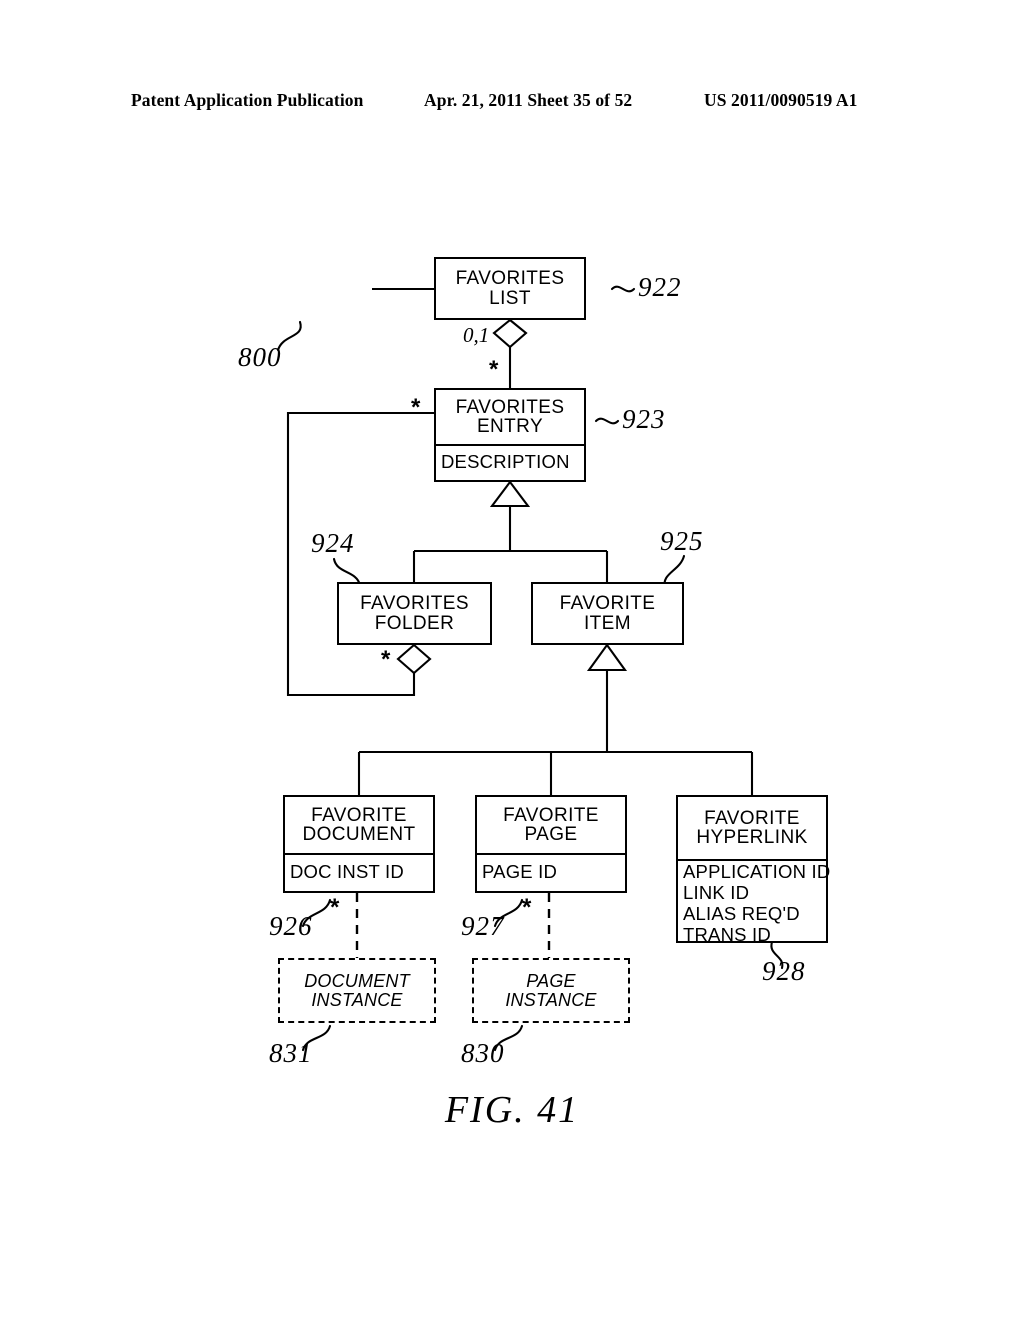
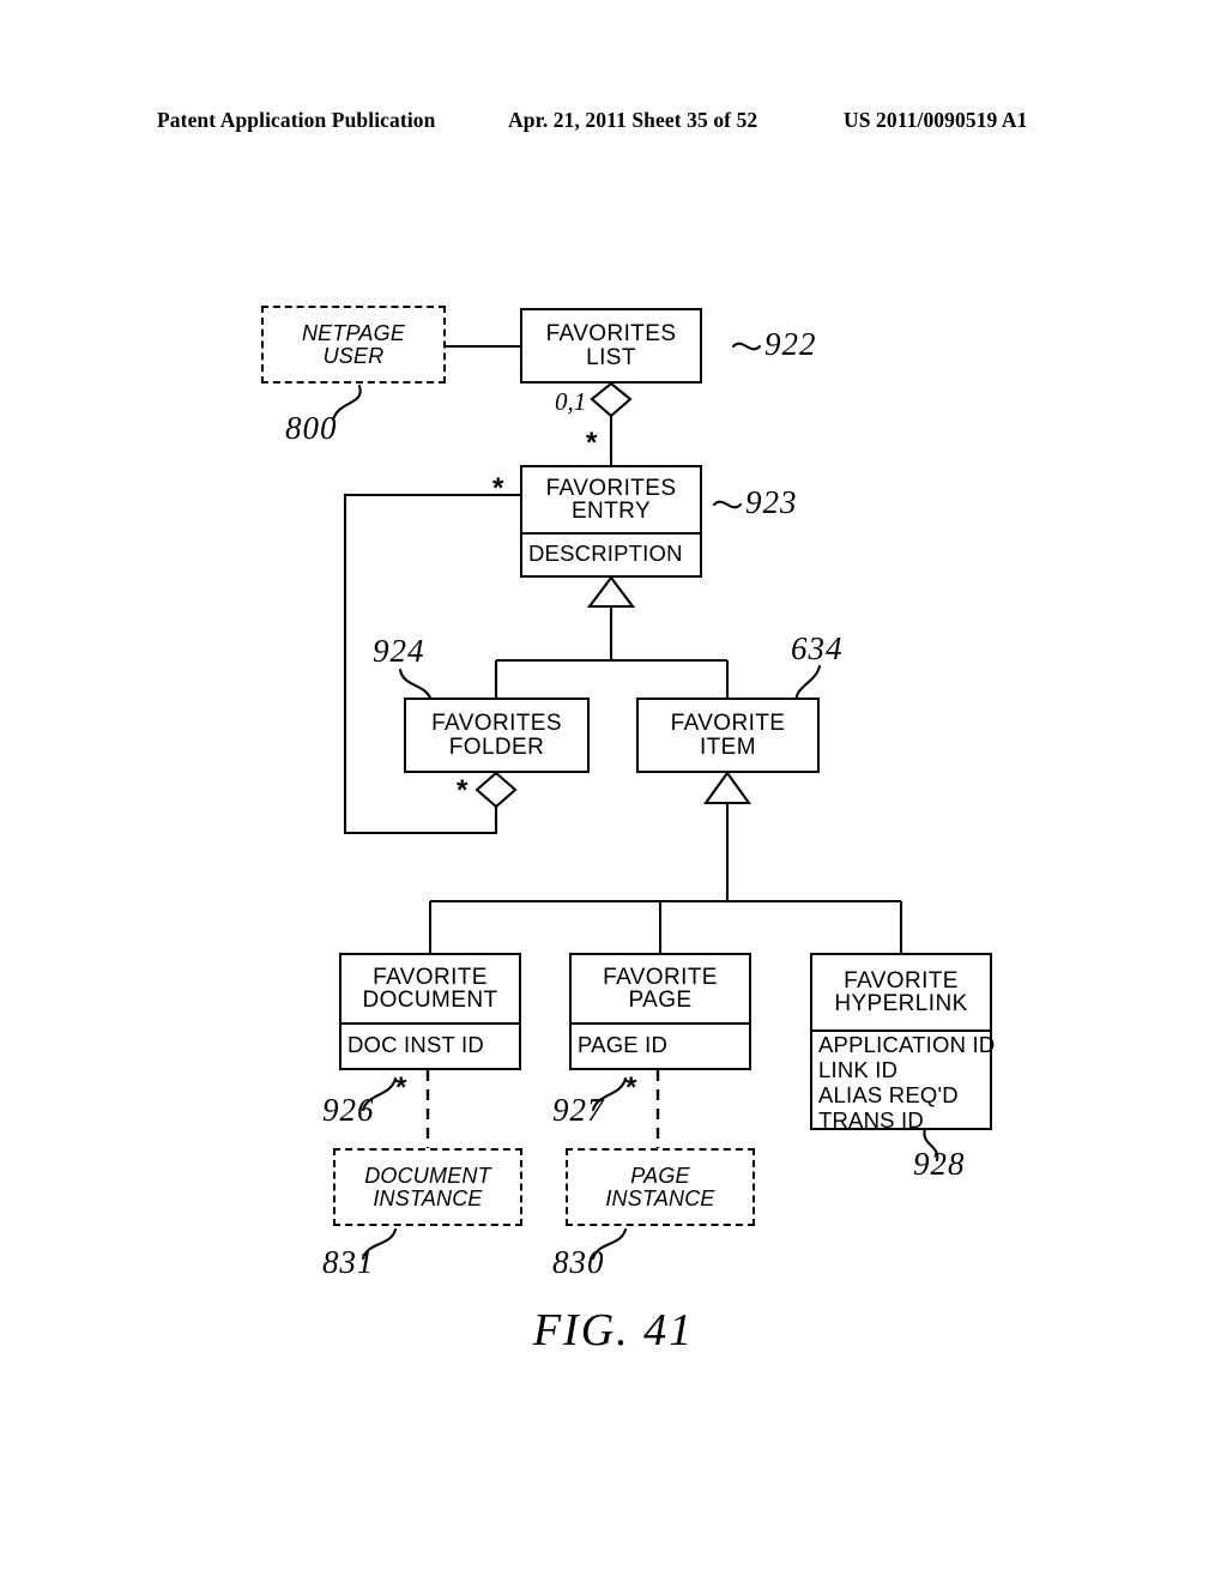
  Patent Application Publication
  Apr. 21, 2011 Sheet 35 of 52
  US 2011/0090519 A1
+ NETPAGE
+ USER
  FAVORITES
  LIST
  FAVORITES
  ENTRY
  DESCRIPTION
  FAVORITES
  FOLDER
  FAVORITE
  ITEM
  FAVORITE
  DOCUMENT
  DOC INST ID
  FAVORITE
  PAGE
  PAGE ID
  FAVORITE
  HYPERLINK
  APPLICATION ID
  LINK ID
  ALIAS REQ'D
  TRANS ID
  DOCUMENT
  INSTANCE
  PAGE
  INSTANCE
  0,1
  *
  *
  *
  *
  *
  800
  922
  923
  924
- 925
+ 634
  926
  927
  928
  831
  830
  FIG. 41
